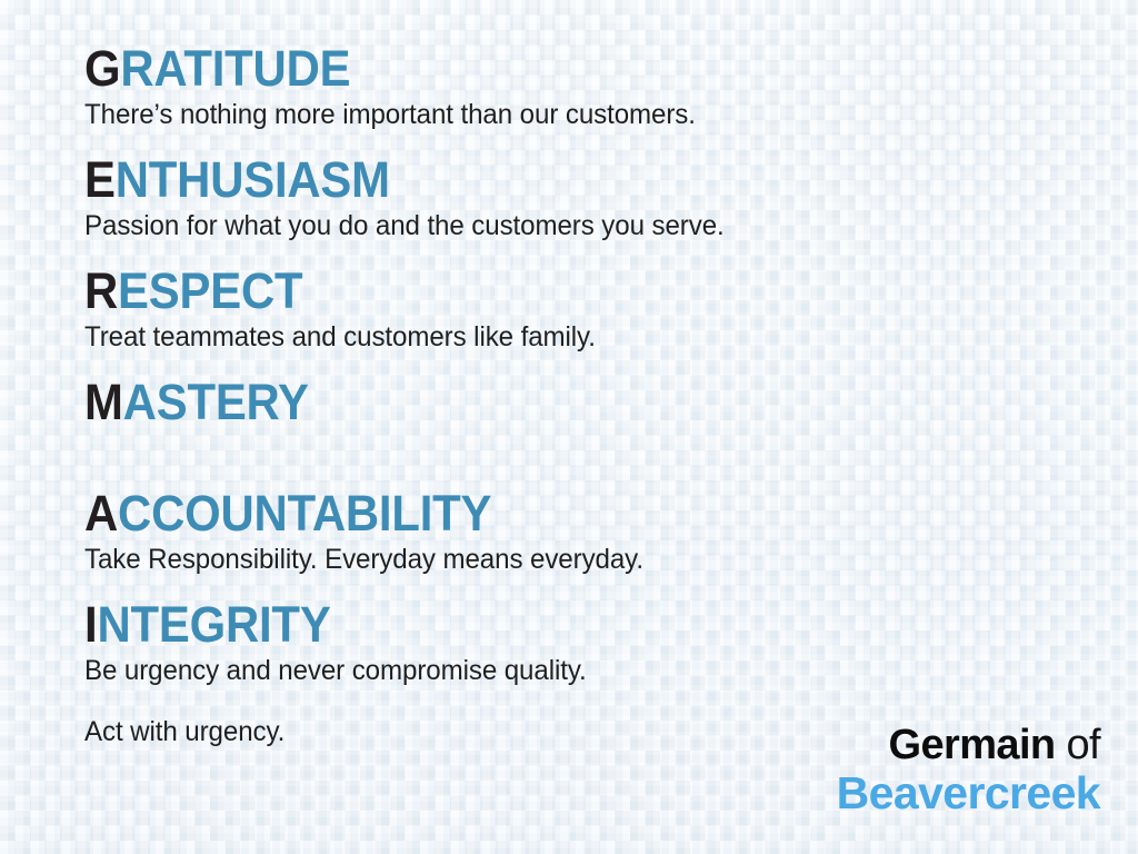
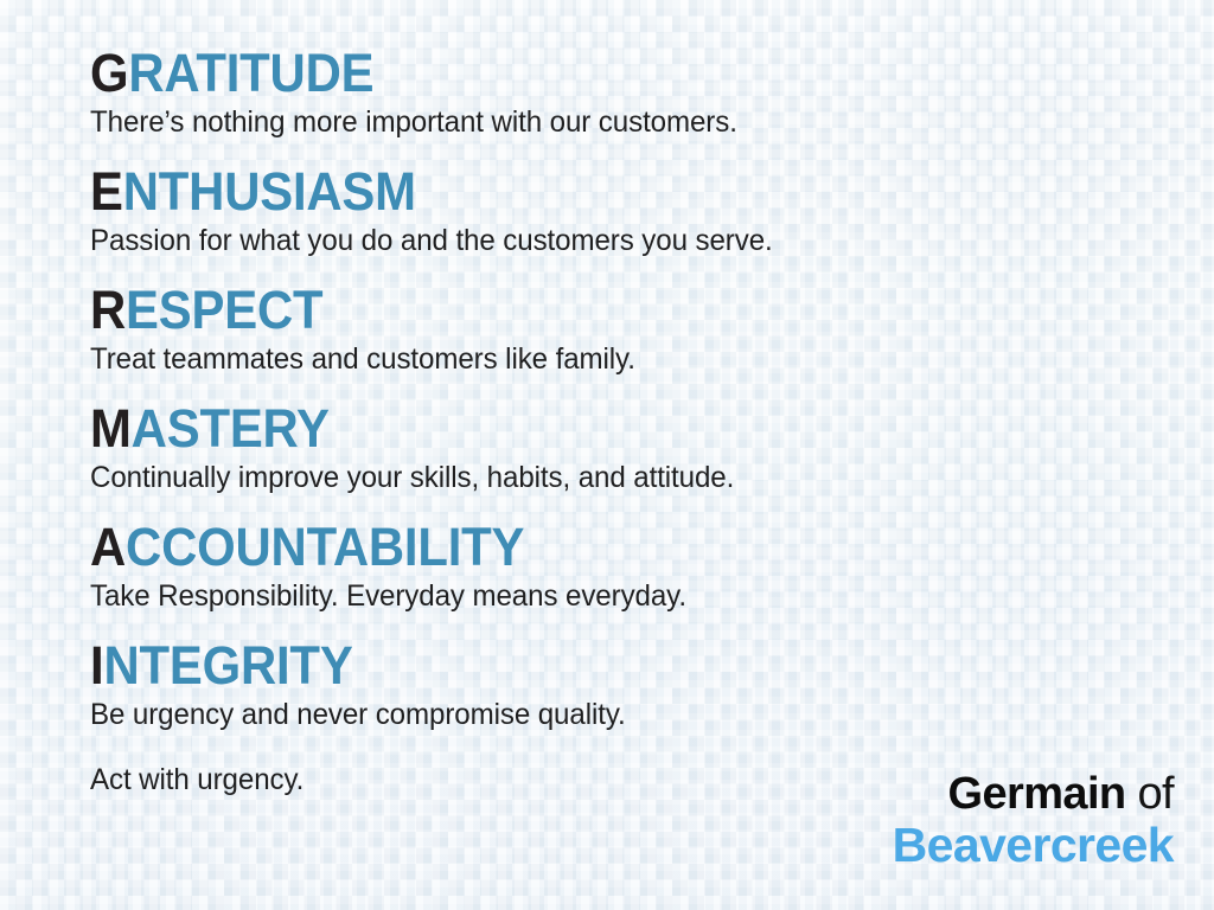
  GRATITUDE
- There’s nothing more important than our customers.
+ There’s nothing more important with our customers.
  ENTHUSIASM
  Passion for what you do and the customers you serve.
  RESPECT
  Treat teammates and customers like family.
  MASTERY
+ Continually improve your skills, habits, and attitude.
  ACCOUNTABILITY
  Take Responsibility. Everyday means everyday.
  INTEGRITY
  Be urgency and never compromise quality.
  Act with urgency.
  Germain of
  Beavercreek
